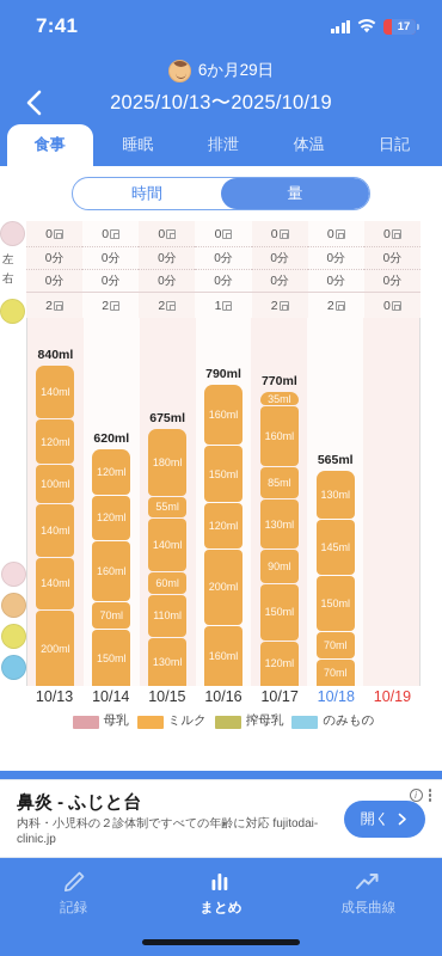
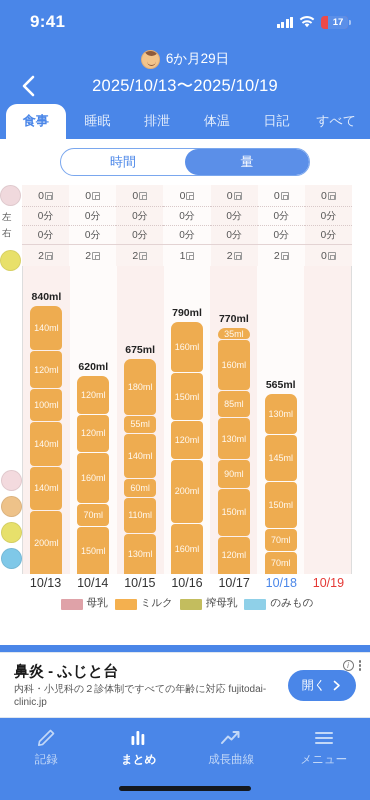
- 7:41
+ 9:41
  17
  6か月29日
  2025/10/13〜2025/10/19
  食事
  睡眠
  排泄
  体温
  日記
+ すべて
  時間
  量
  左
  右
  0	0	0	0	0	0	0
  0分	0分	0分	0分	0分	0分	0分
  0分	0分	0分	0分	0分	0分	0分
  2	2	2	1	2	2	0
  840ml
  140ml
  120ml
  100ml
  140ml
  140ml
  200ml
  620ml
  120ml
  120ml
  160ml
  70ml
  150ml
  675ml
  180ml
  55ml
  140ml
  60ml
  110ml
  130ml
  790ml
  160ml
  150ml
  120ml
  200ml
  160ml
  770ml
  35ml
  160ml
  85ml
  130ml
  90ml
  150ml
  120ml
  565ml
  130ml
  145ml
  150ml
  70ml
  70ml
  10/13
  10/14
  10/15
  10/16
  10/17
  10/18
  10/19
  母乳
  ミルク
  搾母乳
  のみもの
  鼻炎 - ふじと台
  内科・小児科の２診体制ですべての年齢に対応 fujitodai-clinic.jp
  開く
  i
  記録
  まとめ
  成長曲線
+ メニュー
